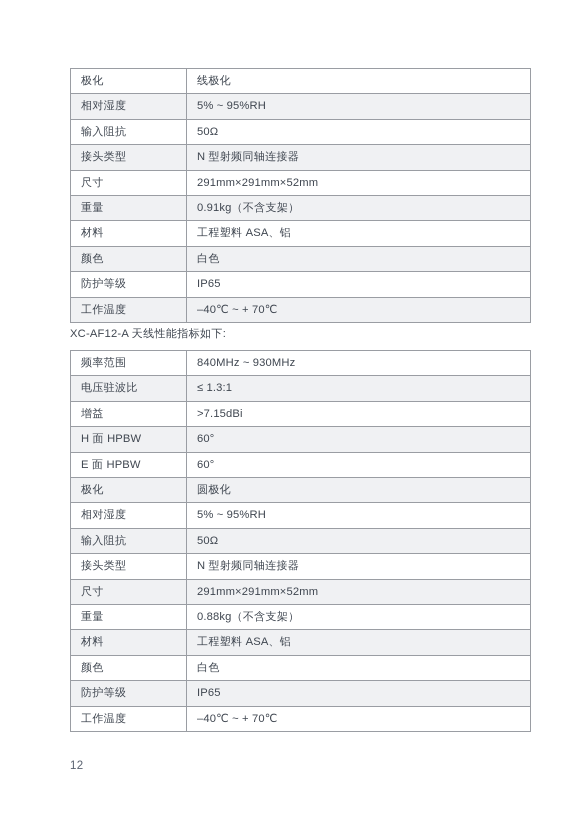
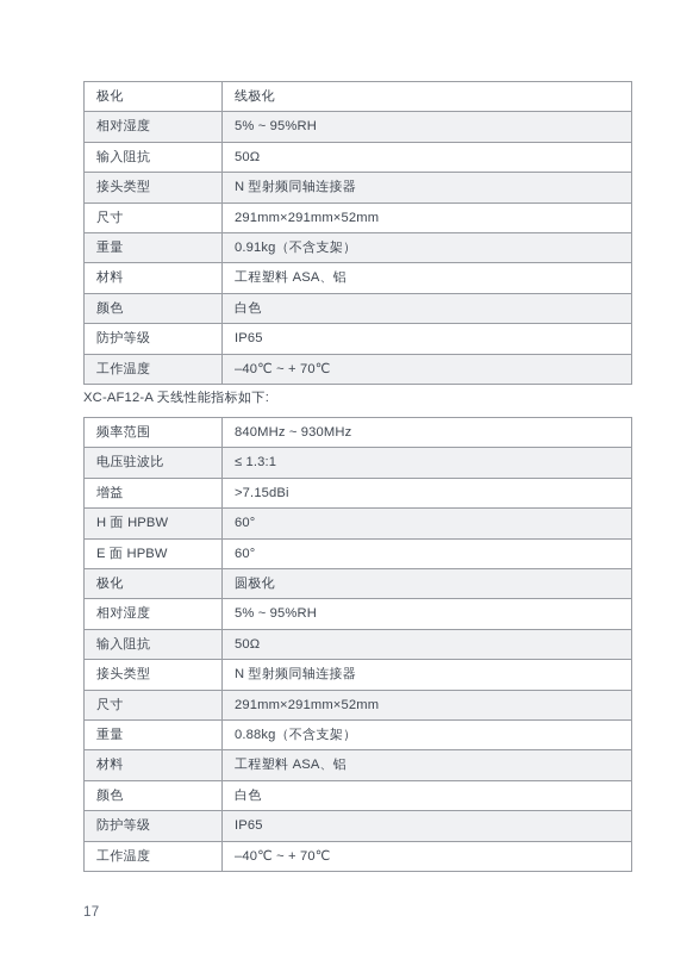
  极化	线极化
  相对湿度	5% ~ 95%RH
  输入阻抗	50Ω
  接头类型	N 型射频同轴连接器
  尺寸	291mm×291mm×52mm
  重量	0.91kg（不含支架）
  材料	工程塑料 ASA、铝
  颜色	白色
  防护等级	IP65
  工作温度	–40℃ ~ + 70℃
  XC-AF12-A 天线性能指标如下:
  频率范围	840MHz ~ 930MHz
  电压驻波比	≤ 1.3:1
  增益	>7.15dBi
  H 面 HPBW	60°
  E 面 HPBW	60°
  极化	圆极化
  相对湿度	5% ~ 95%RH
  输入阻抗	50Ω
  接头类型	N 型射频同轴连接器
  尺寸	291mm×291mm×52mm
  重量	0.88kg（不含支架）
  材料	工程塑料 ASA、铝
  颜色	白色
  防护等级	IP65
  工作温度	–40℃ ~ + 70℃
- 12
+ 17
